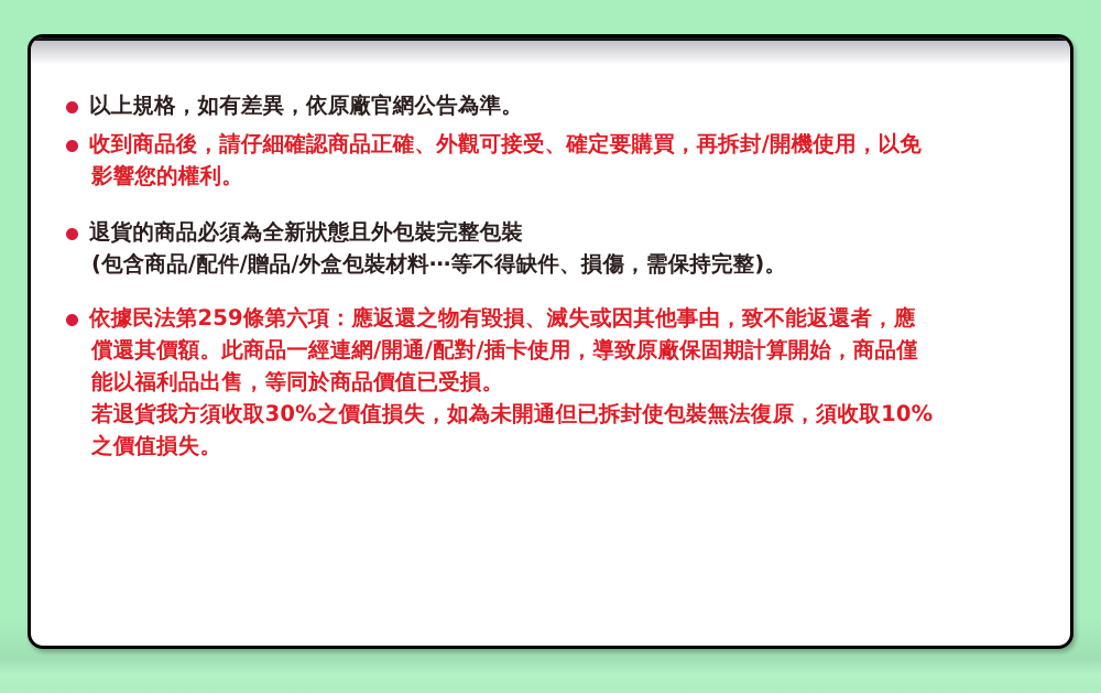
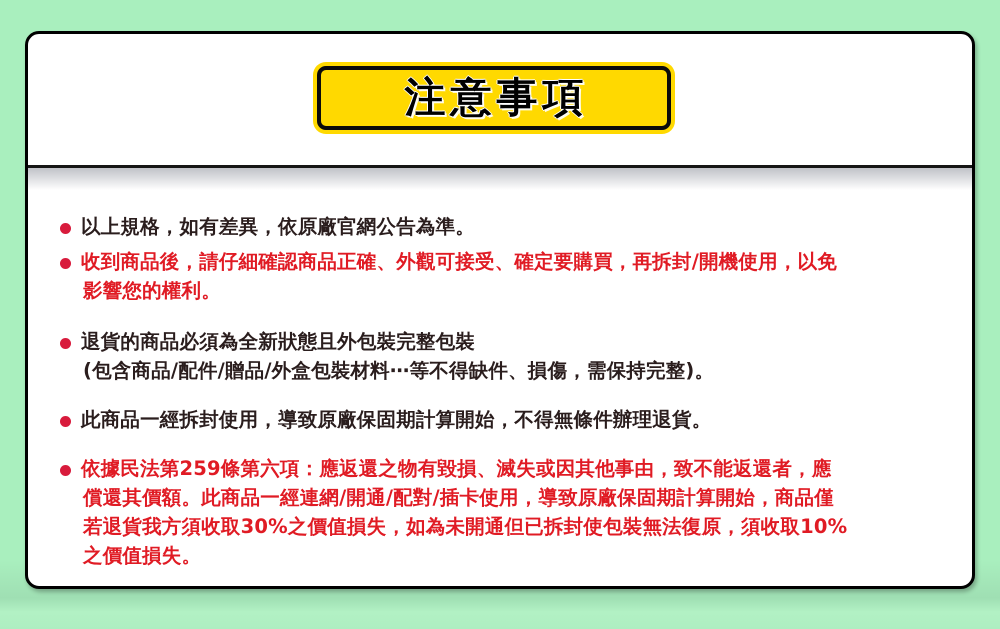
+ 注意事項
  以上規格，如有差異，依原廠官網公告為準。
  收到商品後，請仔細確認商品正確、外觀可接受、確定要購買，再拆封/開機使用，以免
  影響您的權利。
  退貨的商品必須為全新狀態且外包裝完整包裝
  (包含商品/配件/贈品/外盒包裝材料⋯等不得缺件、損傷，需保持完整)。
+ 此商品一經拆封使用，導致原廠保固期計算開始，不得無條件辦理退貨。
  依據民法第259條第六項：應返還之物有毀損、滅失或因其他事由，致不能返還者，應
  償還其價額。此商品一經連網/開通/配對/插卡使用，導致原廠保固期計算開始，商品僅
- 能以福利品出售，等同於商品價值已受損。
  若退貨我方須收取30%之價值損失，如為未開通但已拆封使包裝無法復原，須收取10%
  之價值損失。
